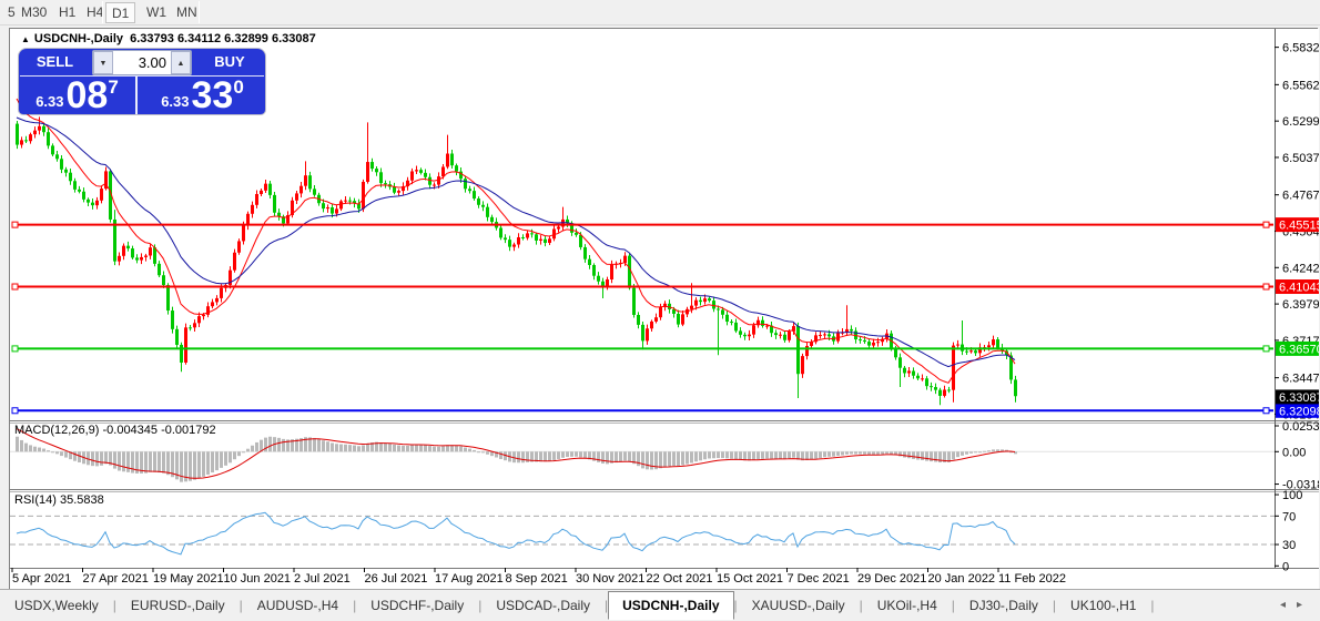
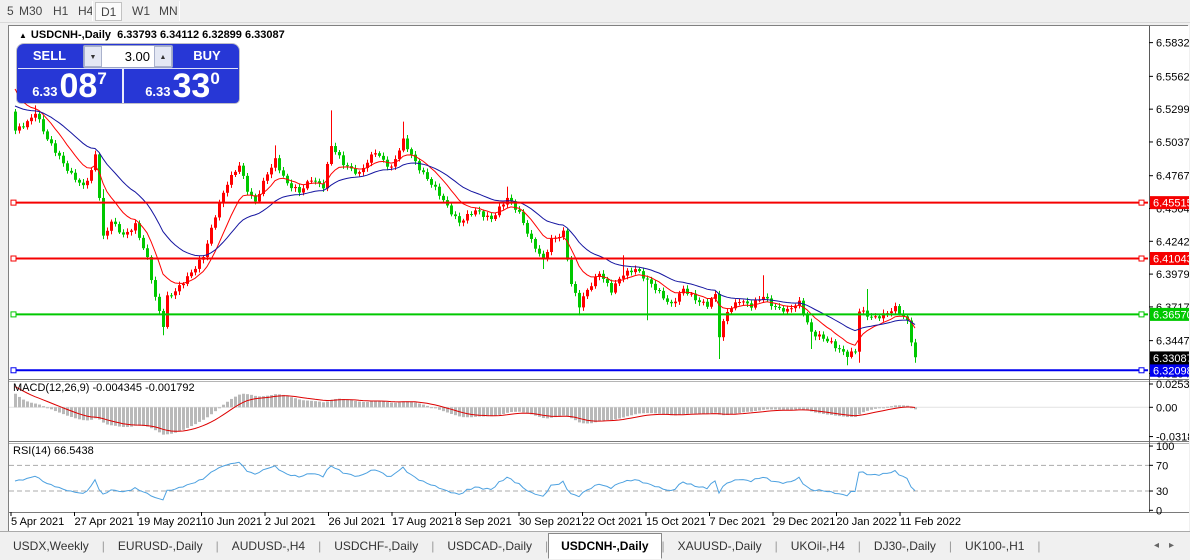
  5
  M30
  H1
  H4
  D1
  W1
  MN
  6.5832
  6.5562
  6.5299
  6.5037
  6.4767
  6.4504
  6.4242
  6.3979
  6.3447
  0.0253
  0.00
  100
  70
  30
  0
  6.4551
  6.4104
  6.3657
  6.3209
  6.3308
  5 Apr 2021
  27 Apr 2021
  19 May 2021
  10 Jun 2021
  2 Jul 2021
  26 Jul 2021
  17 Aug 2021
  8 Sep 2021
- 30 Nov 2021
+ 30 Sep 2021
  22 Oct 2021
  15 Oct 2021
  7 Dec 2021
  29 Dec 2021
  20 Jan 2022
  11 Feb 2022
  ▲ USDCNH-,Daily 6.33793 6.34112 6.32899 6.33087
  MACD(12,26,9) -0.004345 -0.001792
- RSI(14) 35.5838
+ RSI(14) 66.5438
  SELL
  3.00
  BUY
  6.33
  08
  7
  6.33
  33
  0
  USDX,Weekly
  |
  EURUSD-,Daily
  |
  AUDUSD-,H4
  |
  USDCHF-,Daily
  |
  USDCAD-,Daily
  |
  USDCNH-,Daily
  |
  XAUUSD-,Daily
  |
  UKOil-,H4
  |
  DJ30-,Daily
  |
  UK100-,H1
  |
  ◂▸
